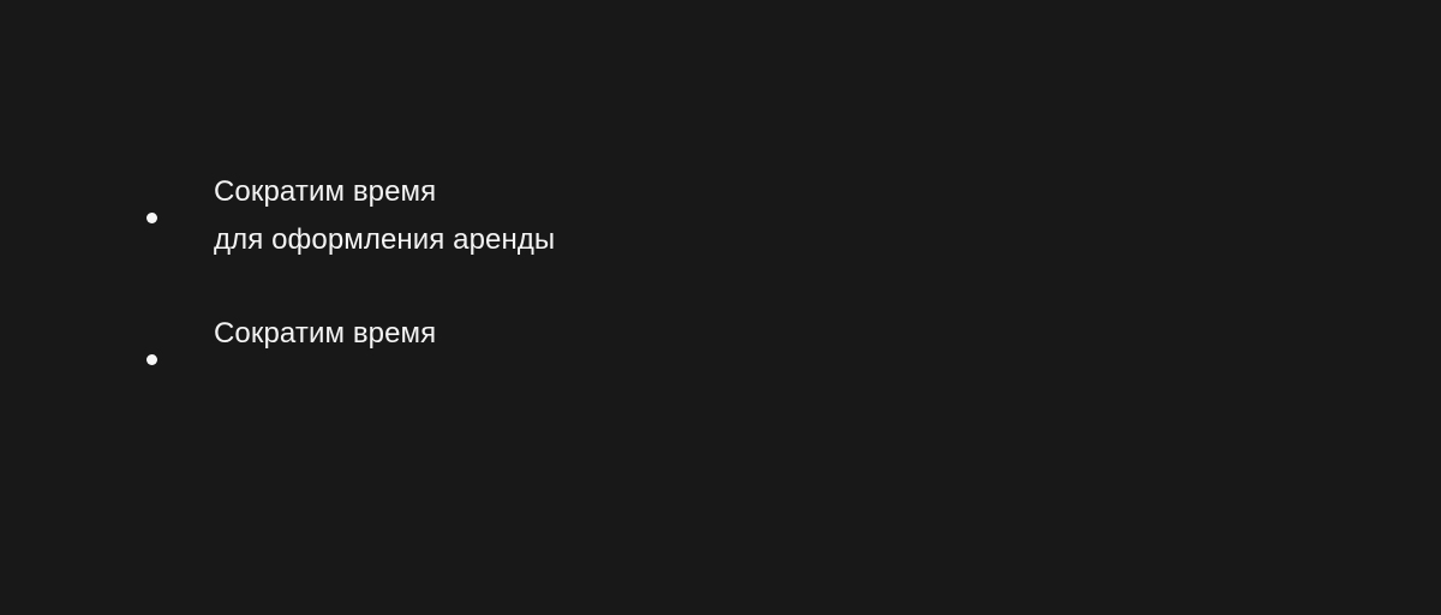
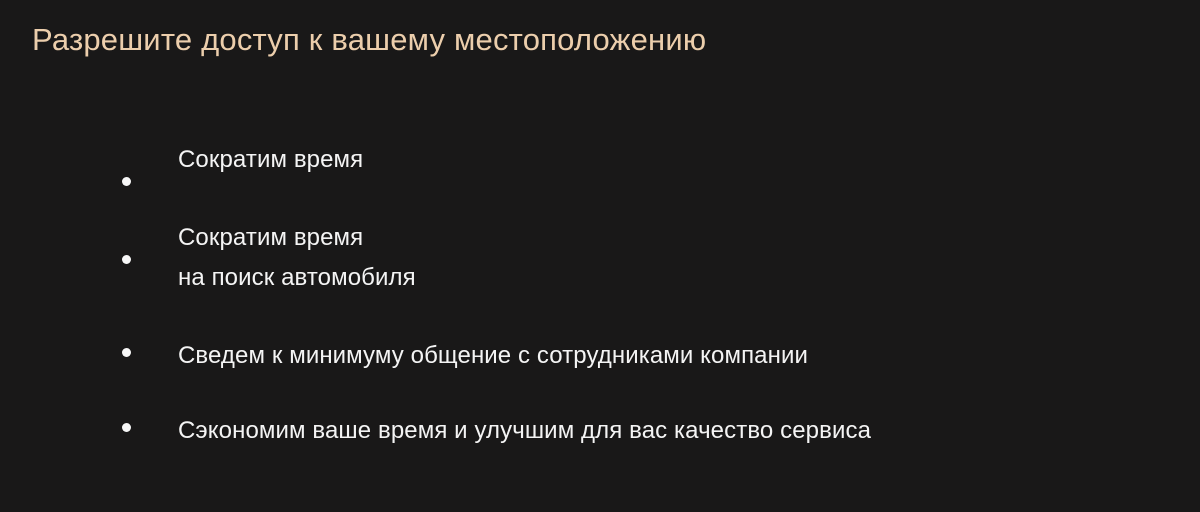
+ Разрешите доступ к вашему местоположению
  Сократим время
- для оформления аренды
  Сократим время
+ на поиск автомобиля
+ Сведем к минимуму общение с сотрудниками компании
+ Сэкономим ваше время и улучшим для вас качество сервиса
